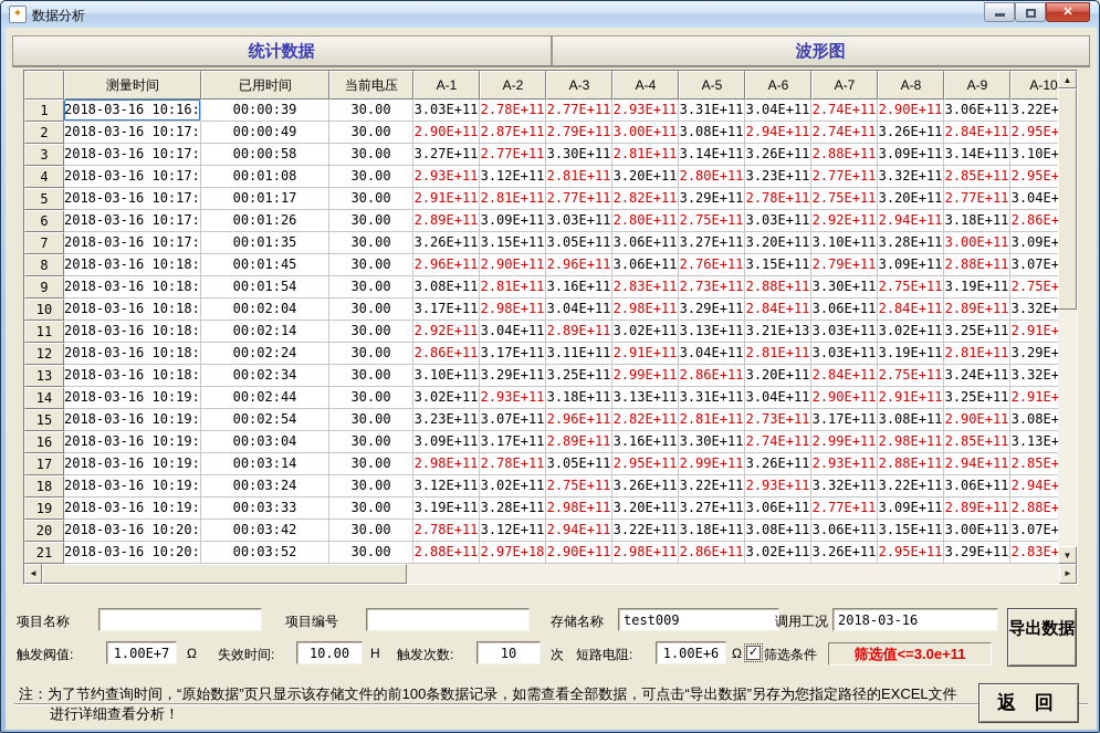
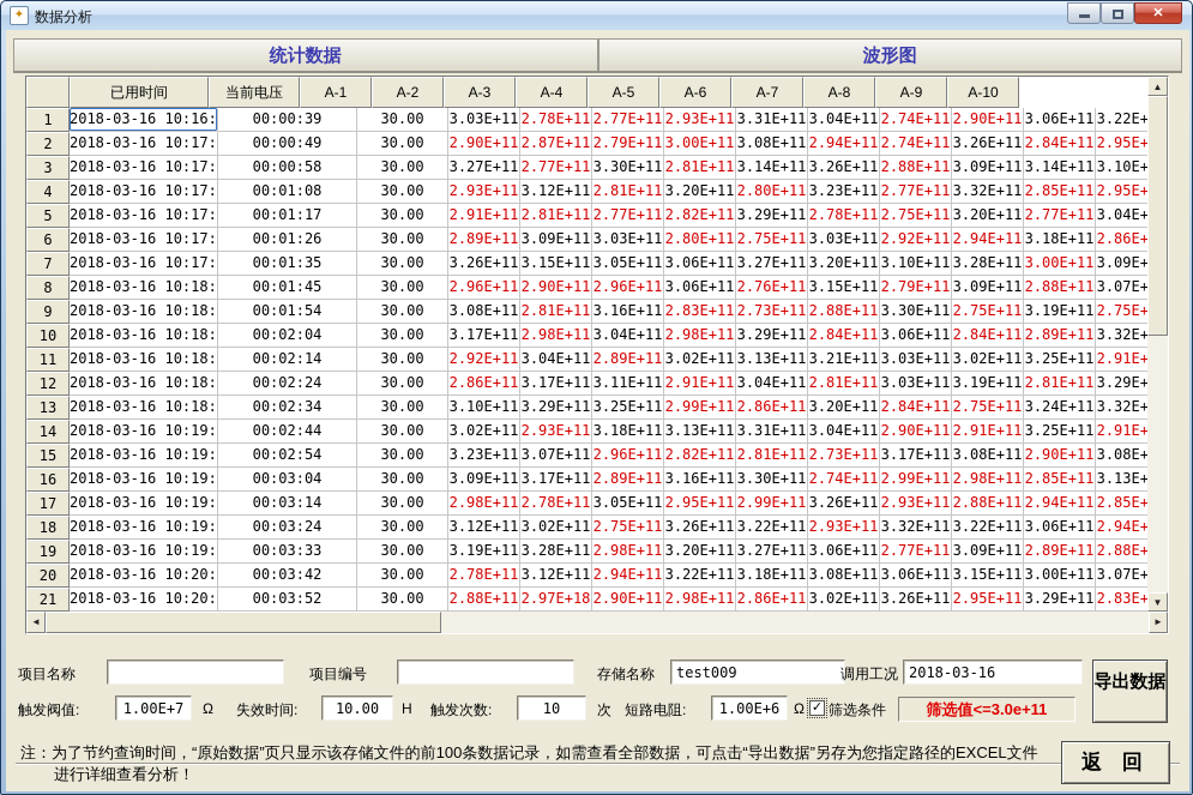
  ✦
  数据分析
  ✕
  统计数据
  波形图
- 测量时间
  已用时间
  当前电压
  A-1
  A-2
  A-3
  A-4
  A-5
  A-6
  A-7
  A-8
  A-9
  A-10
  1
  2018-03-16 10:16:
  00:00:39
  30.00
  3.03E+11
  2.78E+11
  2.77E+11
  2.93E+11
  3.31E+11
  3.04E+11
  2.74E+11
  2.90E+11
  3.06E+11
  3.22E+
  2
  2018-03-16 10:17:
  00:00:49
  30.00
  2.90E+11
  2.87E+11
  2.79E+11
  3.00E+11
  3.08E+11
  2.94E+11
  2.74E+11
  3.26E+11
  2.84E+11
  2.95E+
  3
  2018-03-16 10:17:
  00:00:58
  30.00
  3.27E+11
  2.77E+11
  3.30E+11
  2.81E+11
  3.14E+11
  3.26E+11
  2.88E+11
  3.09E+11
  3.14E+11
  3.10E+
  4
  2018-03-16 10:17:
  00:01:08
  30.00
  2.93E+11
  3.12E+11
  2.81E+11
  3.20E+11
  2.80E+11
  3.23E+11
  2.77E+11
  3.32E+11
  2.85E+11
  2.95E+
  5
  2018-03-16 10:17:
  00:01:17
  30.00
  2.91E+11
  2.81E+11
  2.77E+11
  2.82E+11
  3.29E+11
  2.78E+11
  2.75E+11
  3.20E+11
  2.77E+11
  3.04E+
  6
  2018-03-16 10:17:
  00:01:26
  30.00
  2.89E+11
  3.09E+11
  3.03E+11
  2.80E+11
  2.75E+11
  3.03E+11
  2.92E+11
  2.94E+11
  3.18E+11
  2.86E+
  7
  2018-03-16 10:17:
  00:01:35
  30.00
  3.26E+11
  3.15E+11
  3.05E+11
  3.06E+11
  3.27E+11
  3.20E+11
  3.10E+11
  3.28E+11
  3.00E+11
  3.09E+
  8
  2018-03-16 10:18:
  00:01:45
  30.00
  2.96E+11
  2.90E+11
  2.96E+11
  3.06E+11
  2.76E+11
  3.15E+11
  2.79E+11
  3.09E+11
  2.88E+11
  3.07E+
  9
  2018-03-16 10:18:
  00:01:54
  30.00
  3.08E+11
  2.81E+11
  3.16E+11
  2.83E+11
  2.73E+11
  2.88E+11
  3.30E+11
  2.75E+11
  3.19E+11
  2.75E+
  10
  2018-03-16 10:18:
  00:02:04
  30.00
  3.17E+11
  2.98E+11
  3.04E+11
  2.98E+11
  3.29E+11
  2.84E+11
  3.06E+11
  2.84E+11
  2.89E+11
  3.32E+
  11
  2018-03-16 10:18:
  00:02:14
  30.00
  2.92E+11
  3.04E+11
  2.89E+11
  3.02E+11
  3.13E+11
- 3.21E+13
+ 3.21E+11
  3.03E+11
  3.02E+11
  3.25E+11
  2.91E+
  12
  2018-03-16 10:18:
  00:02:24
  30.00
  2.86E+11
  3.17E+11
  3.11E+11
  2.91E+11
  3.04E+11
  2.81E+11
  3.03E+11
  3.19E+11
  2.81E+11
  3.29E+
  13
  2018-03-16 10:18:
  00:02:34
  30.00
  3.10E+11
  3.29E+11
  3.25E+11
  2.99E+11
  2.86E+11
  3.20E+11
  2.84E+11
  2.75E+11
  3.24E+11
  3.32E+
  14
  2018-03-16 10:19:
  00:02:44
  30.00
  3.02E+11
  2.93E+11
  3.18E+11
  3.13E+11
  3.31E+11
  3.04E+11
  2.90E+11
  2.91E+11
  3.25E+11
  2.91E+
  15
  2018-03-16 10:19:
  00:02:54
  30.00
  3.23E+11
  3.07E+11
  2.96E+11
  2.82E+11
  2.81E+11
  2.73E+11
  3.17E+11
  3.08E+11
  2.90E+11
  3.08E+
  16
  2018-03-16 10:19:
  00:03:04
  30.00
  3.09E+11
  3.17E+11
  2.89E+11
  3.16E+11
  3.30E+11
  2.74E+11
  2.99E+11
  2.98E+11
  2.85E+11
  3.13E+
  17
  2018-03-16 10:19:
  00:03:14
  30.00
  2.98E+11
  2.78E+11
  3.05E+11
  2.95E+11
  2.99E+11
  3.26E+11
  2.93E+11
  2.88E+11
  2.94E+11
  2.85E+
  18
  2018-03-16 10:19:
  00:03:24
  30.00
  3.12E+11
  3.02E+11
  2.75E+11
  3.26E+11
  3.22E+11
  2.93E+11
  3.32E+11
  3.22E+11
  3.06E+11
  2.94E+
  19
  2018-03-16 10:19:
  00:03:33
  30.00
  3.19E+11
  3.28E+11
  2.98E+11
  3.20E+11
  3.27E+11
  3.06E+11
  2.77E+11
  3.09E+11
  2.89E+11
  2.88E+
  20
  2018-03-16 10:20:
  00:03:42
  30.00
  2.78E+11
  3.12E+11
  2.94E+11
  3.22E+11
  3.18E+11
  3.08E+11
  3.06E+11
  3.15E+11
  3.00E+11
  3.07E+
  21
  2018-03-16 10:20:
  00:03:52
  30.00
  2.88E+11
  2.97E+18
  2.90E+11
  2.98E+11
  2.86E+11
  3.02E+11
  3.26E+11
  2.95E+11
  3.29E+11
  2.83E+
  ▲
  ▼
  ◄
  ►
  项目名称
  项目编号
  存储名称
  test009
  调用工况
  2018-03-16
  导出数据
  触发阀值:
  1.00E+7
  Ω
  失效时间:
  10.00
  H
  触发次数:
  10
  次
  短路电阻:
  1.00E+6
  Ω
  ✓
  筛选条件
  筛选值<=3.0e+11
  注：为了节约查询时间，“原始数据”页只显示该存储文件的前100条数据记录，如需查看全部数据，可点击“导出数据”另存为您指定路径的EXCEL文件进行详细查看分析！
  返 回
